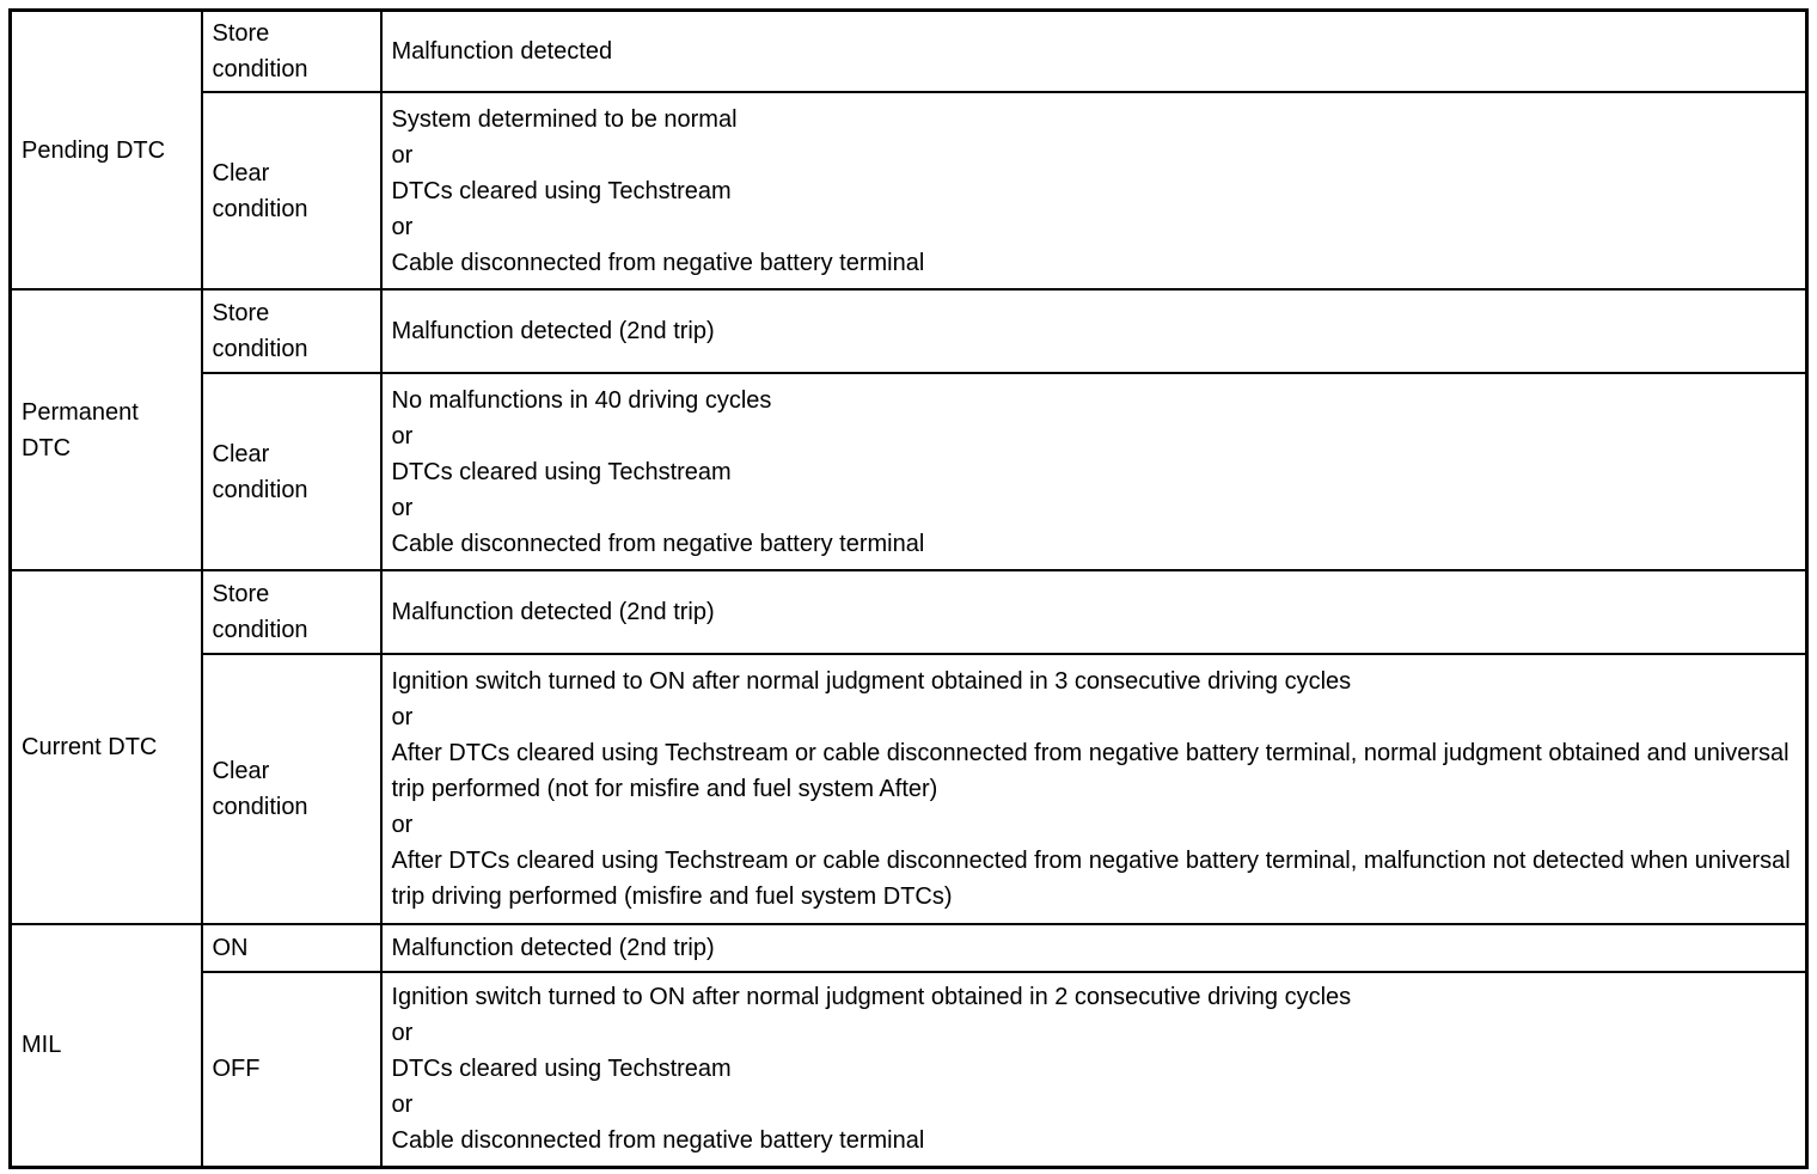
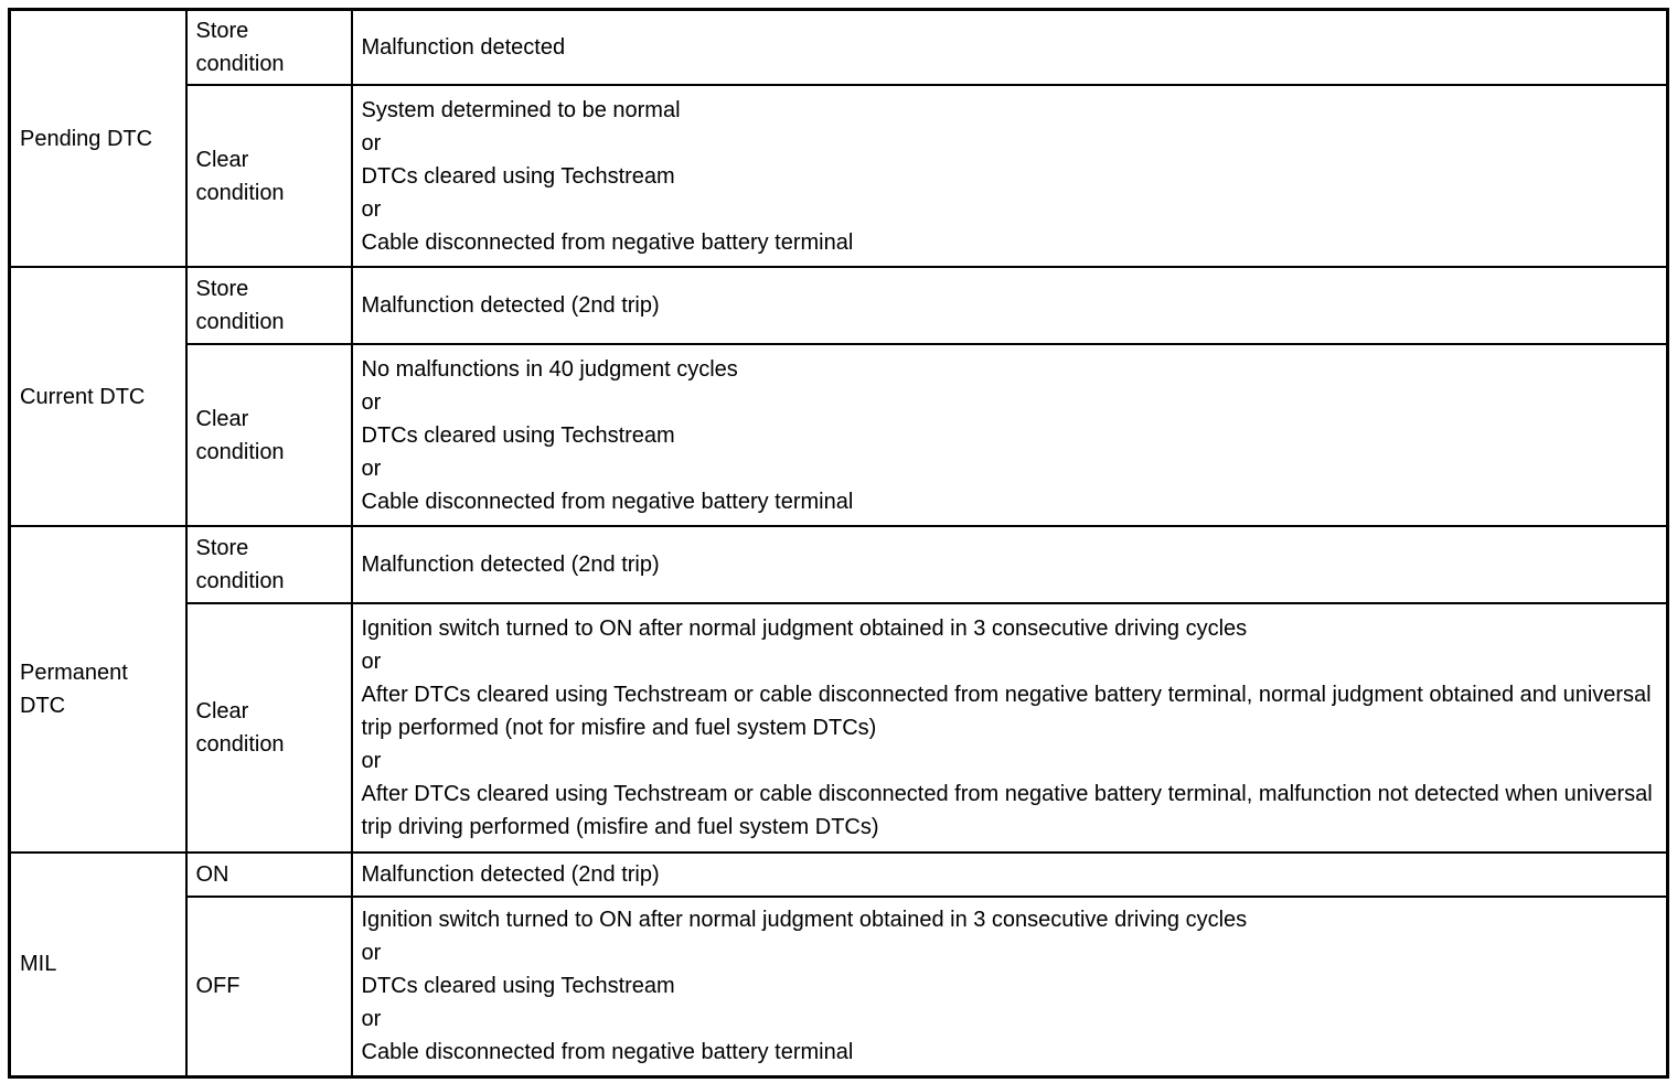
  Pending DTC	Store condition	Malfunction detected
  Clear condition	System determined to be normal or DTCs cleared using Techstream or Cable disconnected from negative battery terminal
- Permanent DTC	Store condition	Malfunction detected (2nd trip)
+ Current DTC	Store condition	Malfunction detected (2nd trip)
- Clear condition	No malfunctions in 40 driving cycles or DTCs cleared using Techstream or Cable disconnected from negative battery terminal
+ Clear condition	No malfunctions in 40 judgment cycles or DTCs cleared using Techstream or Cable disconnected from negative battery terminal
- Current DTC	Store condition	Malfunction detected (2nd trip)
+ Permanent DTC	Store condition	Malfunction detected (2nd trip)
- Clear condition	Ignition switch turned to ON after normal judgment obtained in 3 consecutive driving cycles or After DTCs cleared using Techstream or cable disconnected from negative battery terminal, normal judgment obtained and universal trip performed (not for misfire and fuel system After) or After DTCs cleared using Techstream or cable disconnected from negative battery terminal, malfunction not detected when universal trip driving performed (misfire and fuel system DTCs)
+ Clear condition	Ignition switch turned to ON after normal judgment obtained in 3 consecutive driving cycles or After DTCs cleared using Techstream or cable disconnected from negative battery terminal, normal judgment obtained and universal trip performed (not for misfire and fuel system DTCs) or After DTCs cleared using Techstream or cable disconnected from negative battery terminal, malfunction not detected when universal trip driving performed (misfire and fuel system DTCs)
  MIL	ON	Malfunction detected (2nd trip)
- OFF	Ignition switch turned to ON after normal judgment obtained in 2 consecutive driving cycles or DTCs cleared using Techstream or Cable disconnected from negative battery terminal
+ OFF	Ignition switch turned to ON after normal judgment obtained in 3 consecutive driving cycles or DTCs cleared using Techstream or Cable disconnected from negative battery terminal
